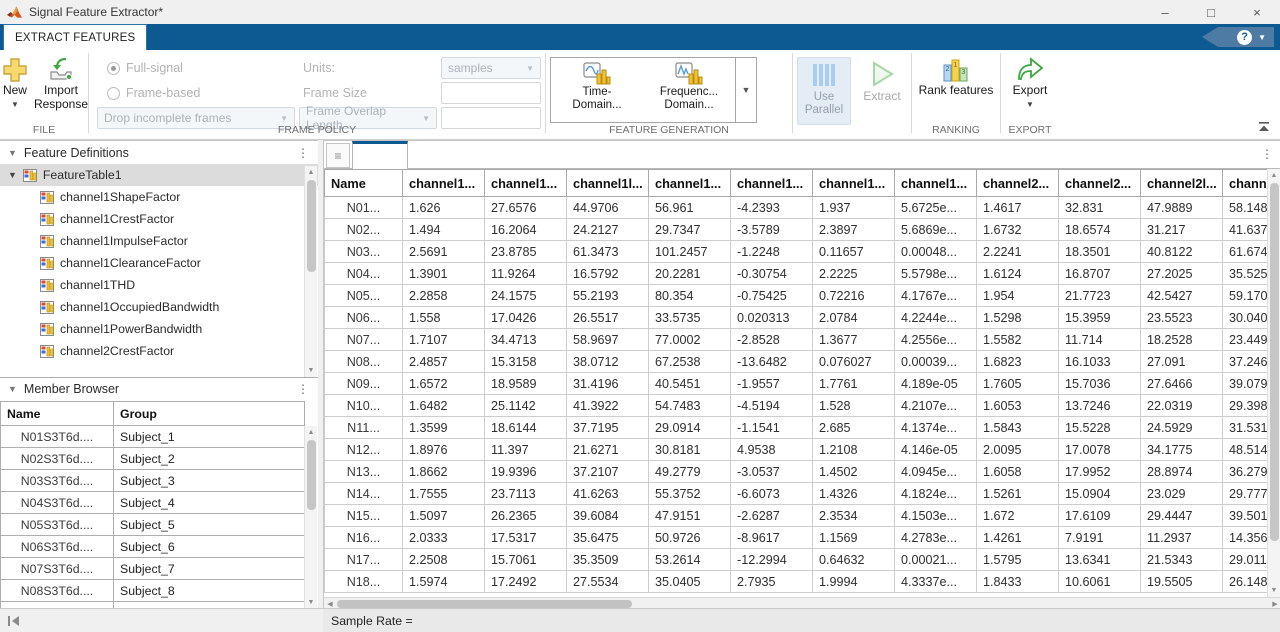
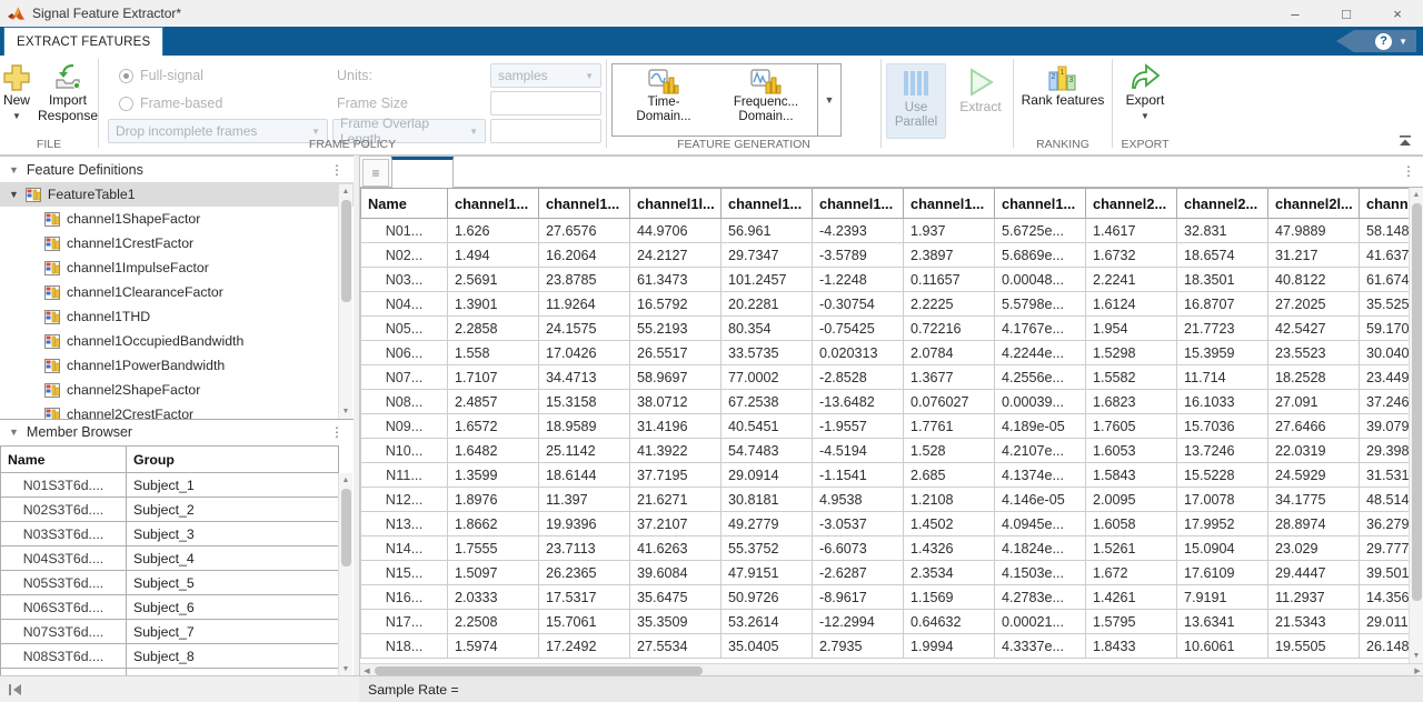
  Signal Feature Extractor*
  –
  □
  ×
  EXTRACT FEATURES
  ?
  ▼
  New
  ▼
  Import Response
  FILE
  Full-signal
  Units:
  samples
  ▼
  Frame-based
  Frame Size
  Drop incomplete frames
  ▼
  Frame Overlap Length
  ▼
  FRAME POLICY
  Time-
  Domain...
  Frequenc...
  Domain...
  ▼
  FEATURE GENERATION
  Use Parallel
  Extract
  Rank features
  RANKING
  Export
  ▼
  EXPORT
  ▼
  Feature Definitions
  ⋮
  ▼
  FeatureTable1
  channel1ShapeFactor
  channel1CrestFactor
  channel1ImpulseFactor
  channel1ClearanceFactor
  channel1THD
  channel1OccupiedBandwidth
  channel1PowerBandwidth
+ channel2ShapeFactor
  channel2CrestFactor
  ▼
  Member Browser
  ⋮
  Name	Group
  N01S3T6d....	Subject_1
  N02S3T6d....	Subject_2
  N03S3T6d....	Subject_3
  N04S3T6d....	Subject_4
  N05S3T6d....	Subject_5
  N06S3T6d....	Subject_6
  N07S3T6d....	Subject_7
  N08S3T6d....	Subject_8
  ≡
  ⋮
  Name	channel1...	channel1...	channel1l...	channel1...	channel1...	channel1...	channel1...	channel2...	channel2...	channel2l...	chann
  N01...	1.626	27.6576	44.9706	56.961	-4.2393	1.937	5.6725e...	1.4617	32.831	47.9889	58.148
  N02...	1.494	16.2064	24.2127	29.7347	-3.5789	2.3897	5.6869e...	1.6732	18.6574	31.217	41.637
  N03...	2.5691	23.8785	61.3473	101.2457	-1.2248	0.11657	0.00048...	2.2241	18.3501	40.8122	61.674
  N04...	1.3901	11.9264	16.5792	20.2281	-0.30754	2.2225	5.5798e...	1.6124	16.8707	27.2025	35.525
  N05...	2.2858	24.1575	55.2193	80.354	-0.75425	0.72216	4.1767e...	1.954	21.7723	42.5427	59.170
  N06...	1.558	17.0426	26.5517	33.5735	0.020313	2.0784	4.2244e...	1.5298	15.3959	23.5523	30.040
  N07...	1.7107	34.4713	58.9697	77.0002	-2.8528	1.3677	4.2556e...	1.5582	11.714	18.2528	23.449
  N08...	2.4857	15.3158	38.0712	67.2538	-13.6482	0.076027	0.00039...	1.6823	16.1033	27.091	37.246
  N09...	1.6572	18.9589	31.4196	40.5451	-1.9557	1.7761	4.189e-05	1.7605	15.7036	27.6466	39.079
  N10...	1.6482	25.1142	41.3922	54.7483	-4.5194	1.528	4.2107e...	1.6053	13.7246	22.0319	29.398
  N11...	1.3599	18.6144	37.7195	29.0914	-1.1541	2.685	4.1374e...	1.5843	15.5228	24.5929	31.531
  N12...	1.8976	11.397	21.6271	30.8181	4.9538	1.2108	4.146e-05	2.0095	17.0078	34.1775	48.514
  N13...	1.8662	19.9396	37.2107	49.2779	-3.0537	1.4502	4.0945e...	1.6058	17.9952	28.8974	36.279
  N14...	1.7555	23.7113	41.6263	55.3752	-6.6073	1.4326	4.1824e...	1.5261	15.0904	23.029	29.777
  N15...	1.5097	26.2365	39.6084	47.9151	-2.6287	2.3534	4.1503e...	1.672	17.6109	29.4447	39.501
  N16...	2.0333	17.5317	35.6475	50.9726	-8.9617	1.1569	4.2783e...	1.4261	7.9191	11.2937	14.356
  N17...	2.2508	15.7061	35.3509	53.2614	-12.2994	0.64632	0.00021...	1.5795	13.6341	21.5343	29.011
  N18...	1.5974	17.2492	27.5534	35.0405	2.7935	1.9994	4.3337e...	1.8433	10.6061	19.5505	26.148
  Sample Rate =
